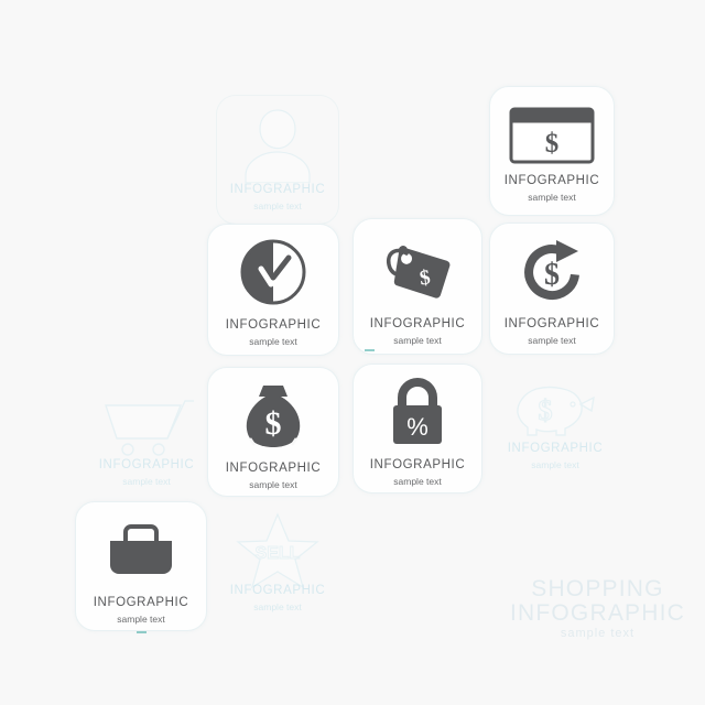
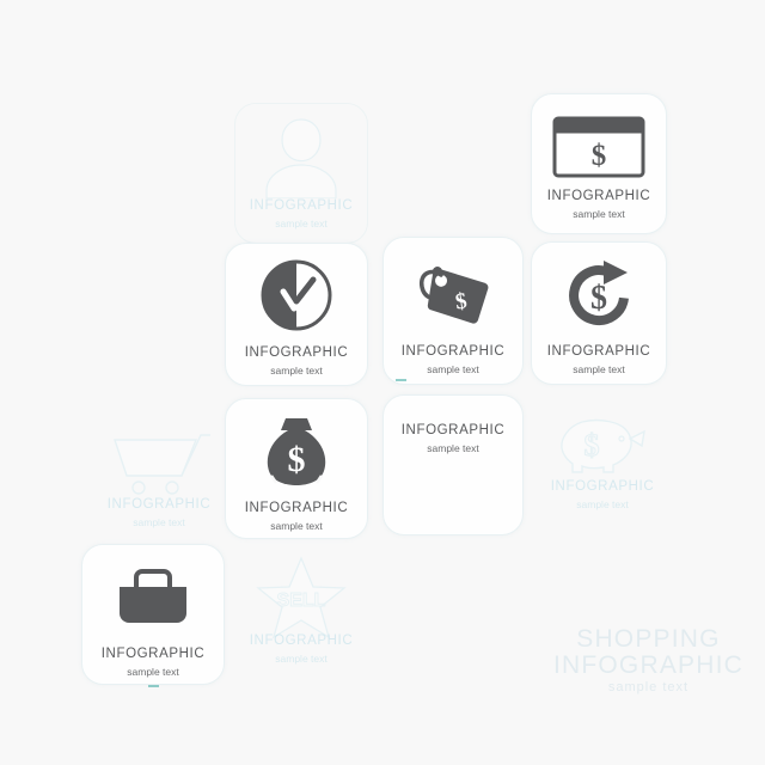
  INFOGRAPHIC
  sample text
  $
  INFOGRAPHIC
  sample text
  INFOGRAPHIC
  sample text
  INFOGRAPHIC
  sample text
  $
  INFOGRAPHIC
  sample text
  INFOGRAPHIC
  sample text
  $
  INFOGRAPHIC
  sample text
- %
  INFOGRAPHIC
  sample text
  INFOGRAPHIC
  sample text
  INFOGRAPHIC
  sample text
  INFOGRAPHIC
  sample text
